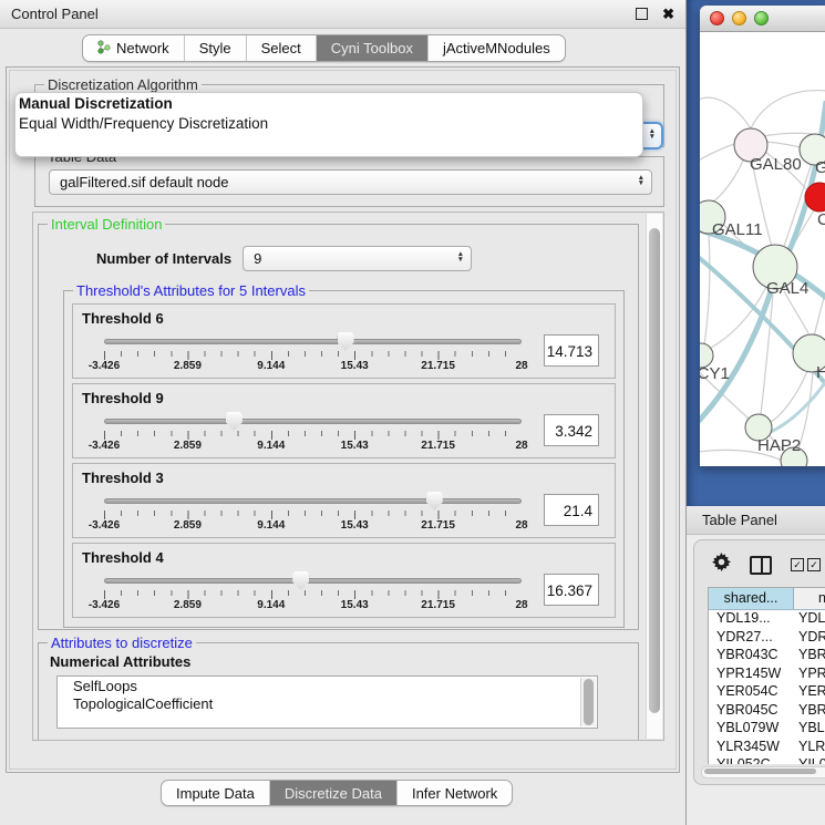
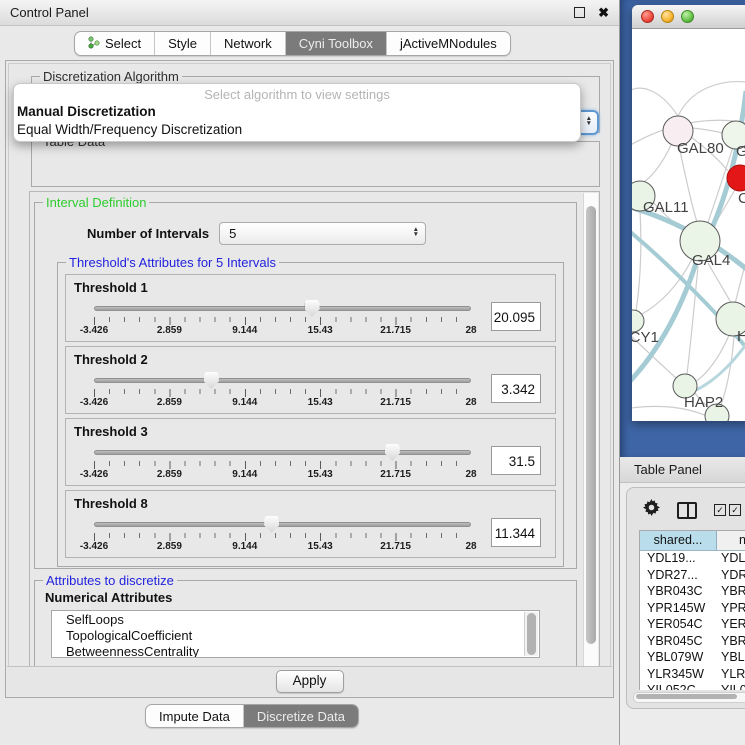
  Control Panel
  ✖
- Network
+ Select
  Style
- Select
+ Network
  Cyni Toolbox
  jActiveMNodules
  Discretization Algorithm
+ Select algorithm to view settings
  Manual Discretization
  Equal Width/Frequency Discretization
- galFiltered.sif default node
  Interval Definition
  Number of Intervals
- 9
+ 5
  Threshold's Attributes for 5 Intervals
- Threshold 6
+ Threshold 1
  -3.426
  2.859
  9.144
  15.43
  21.715
  28
- 14.713
+ 20.095
- Threshold 9
+ Threshold 2
  -3.426
  2.859
  9.144
  15.43
  21.715
  28
  3.342
  Threshold 3
  -3.426
  2.859
  9.144
  15.43
  21.715
  28
- 21.4
+ 31.5
- Threshold 4
+ Threshold 8
  -3.426
  2.859
  9.144
  15.43
  21.715
  28
- 16.367
+ 11.344
  Attributes to discretize
  Numerical Attributes
  SelfLoops
  TopologicalCoefficient
+ BetweennessCentrality
+ Apply
  Impute Data
  Discretize Data
- Infer Network
  GAL80
  G
  C
  GAL11
  GAL4
  CY1
  H
  HAP2
  Table Panel
  ✓
  ✓
  shared...
  n
  YDL19...
  YDL
  YDR27...
  YDR
  YBR043C
  YBR
  YPR145W
  YPR
  YER054C
  YER
  YBR045C
  YBR
  YBL079W
  YBL
  YLR345W
  YLR
